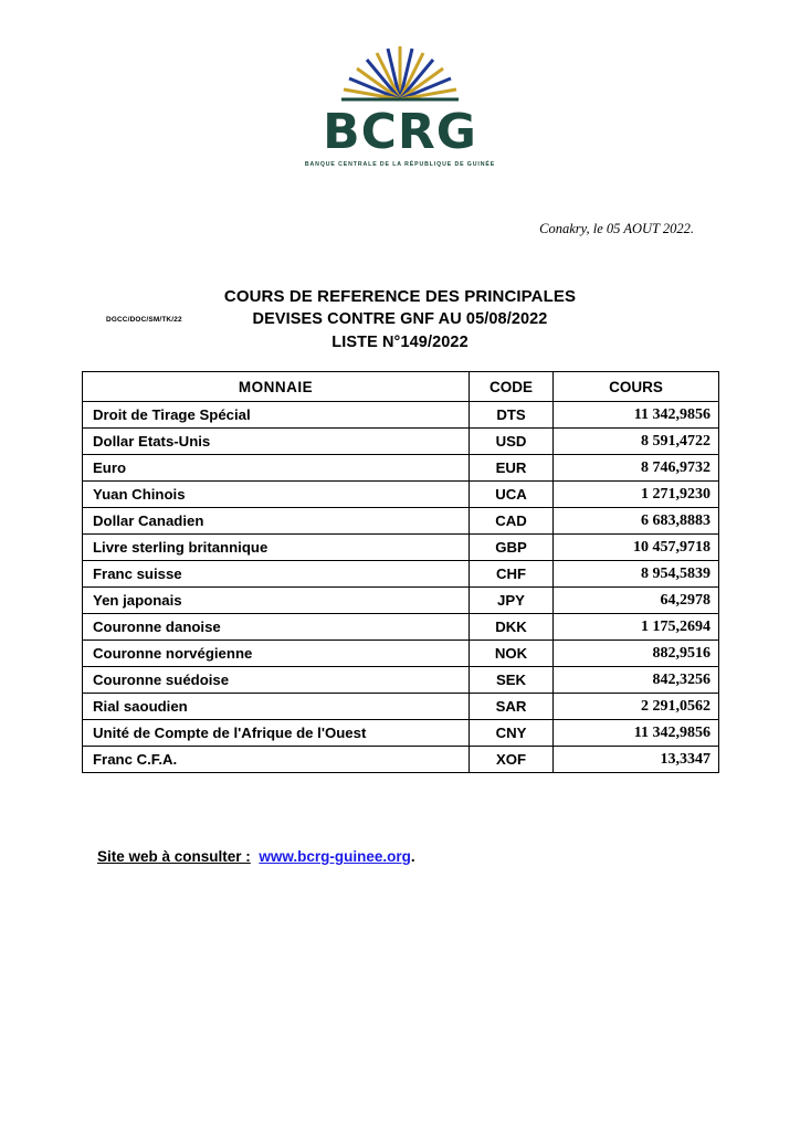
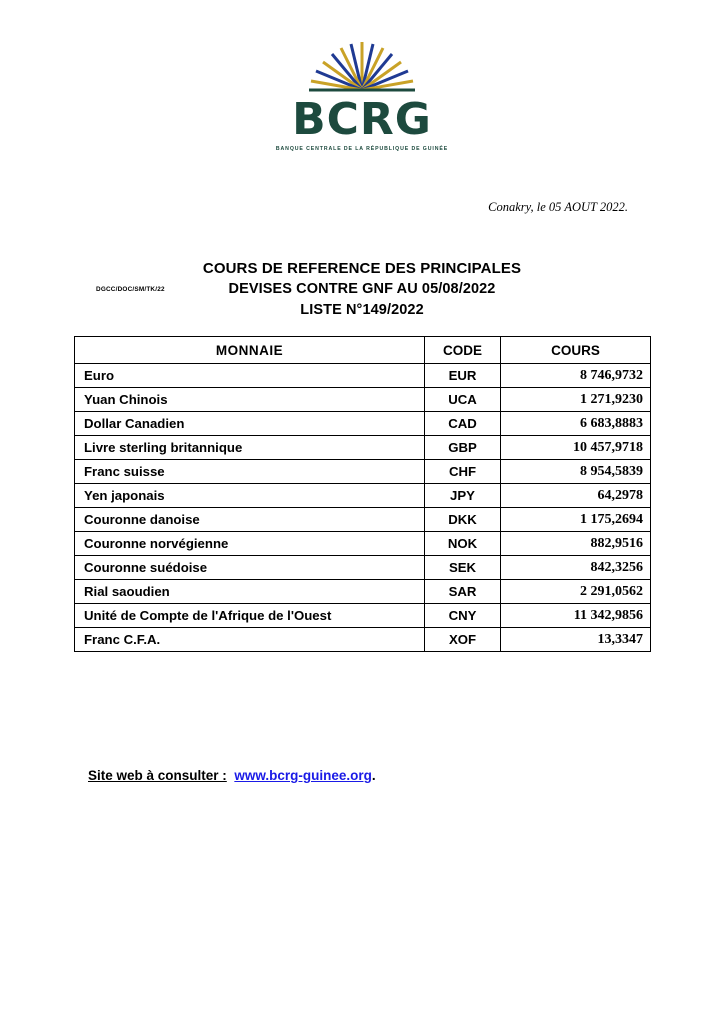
  BCRG
  Conakry, le 05 AOUT 2022.
  COURS DE REFERENCE DES PRINCIPALES
  DEVISES CONTRE GNF AU 05/08/2022
  LISTE N°149/2022
  MONNAIE	CODE	COURS
- Droit de Tirage Spécial	DTS	11 342,9856
- Dollar Etats-Unis	USD	8 591,4722
  Euro	EUR	8 746,9732
  Yuan Chinois	UCA	1 271,9230
  Dollar Canadien	CAD	6 683,8883
  Livre sterling britannique	GBP	10 457,9718
  Franc suisse	CHF	8 954,5839
  Yen japonais	JPY	64,2978
  Couronne danoise	DKK	1 175,2694
  Couronne norvégienne	NOK	882,9516
  Couronne suédoise	SEK	842,3256
  Rial saoudien	SAR	2 291,0562
  Unité de Compte de l'Afrique de l'Ouest	CNY	11 342,9856
  Franc C.F.A.	XOF	13,3347
  Site web à consulter : www.bcrg-guinee.org.
